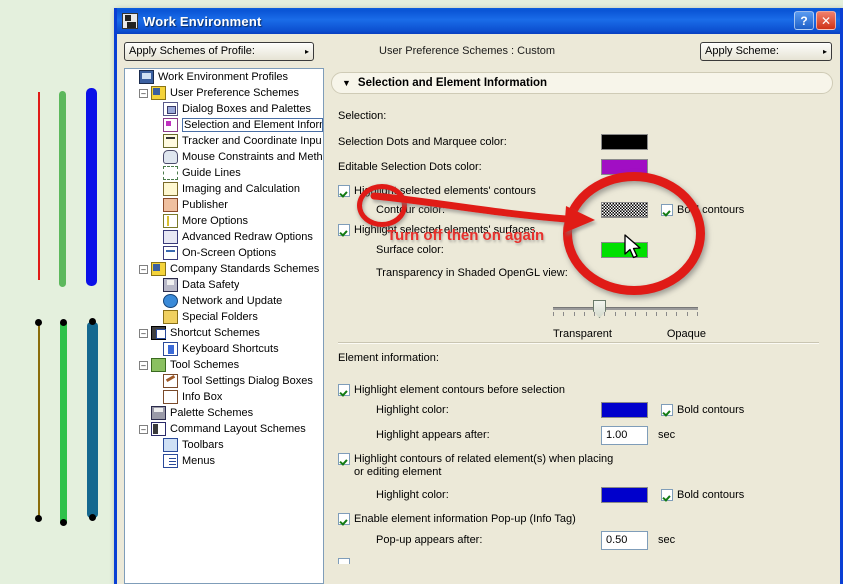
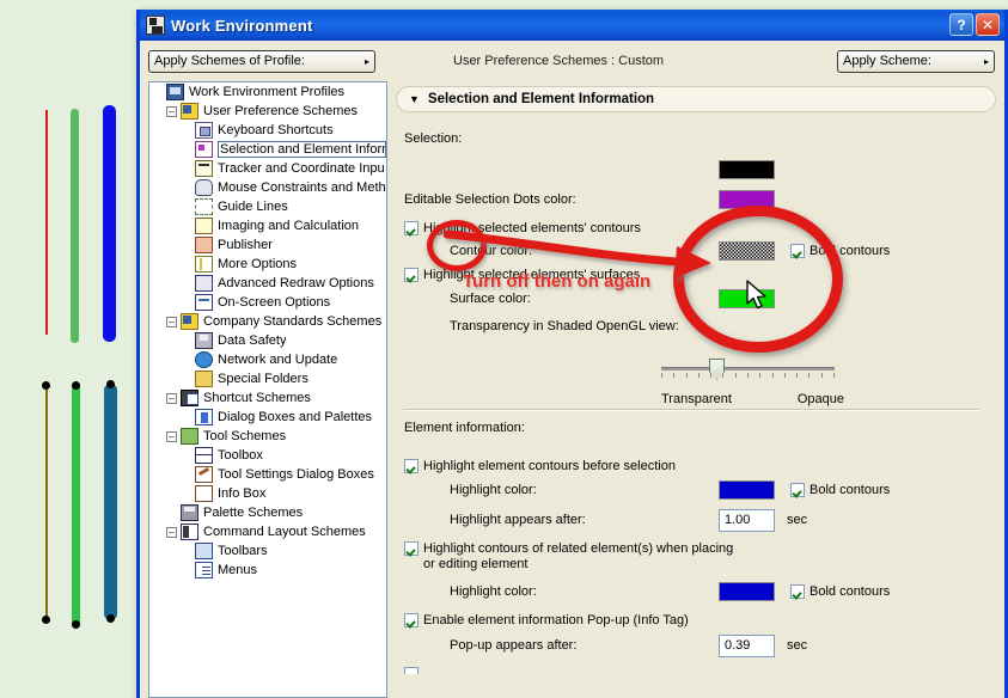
  Work Environment
  ?
  ✕
  Apply Schemes of Profile:
  ▸
  User Preference Schemes : Custom
  Apply Scheme:
  ▸
  Work Environment Profiles
  –
  User Preference Schemes
- Dialog Boxes and Palettes
+ Keyboard Shortcuts
  Selection and Element Infor
  Tracker and Coordinate Inpu
  Mouse Constraints and Meth
  Guide Lines
  Imaging and Calculation
  Publisher
  More Options
  Advanced Redraw Options
  On-Screen Options
  –
  Company Standards Schemes
  Data Safety
  Network and Update
  Special Folders
  –
  Shortcut Schemes
- Keyboard Shortcuts
+ Dialog Boxes and Palettes
  –
  Tool Schemes
+ Toolbox
  Tool Settings Dialog Boxes
  Info Box
  Palette Schemes
  –
  Command Layout Schemes
  Toolbars
  Menus
  ▼
  Selection and Element Information
  Selection:
- Selection Dots and Marquee color:
  Editable Selection Dots color:
  Highlight selected elements' contours
  Contour color:
  Bold contours
  Highlight selected elements' surfaces
  Surface color:
  Transparency in Shaded OpenGL view:
  Transparent
  Opaque
  Element information:
  Highlight element contours before selection
  Highlight color:
  Bold contours
  Highlight appears after:
  1.00
  sec
  Highlight contours of related element(s) when placing
  or editing element
  Highlight color:
  Bold contours
  Enable element information Pop-up (Info Tag)
  Pop-up appears after:
- 0.50
+ 0.39
  sec
  Turn off then on again
